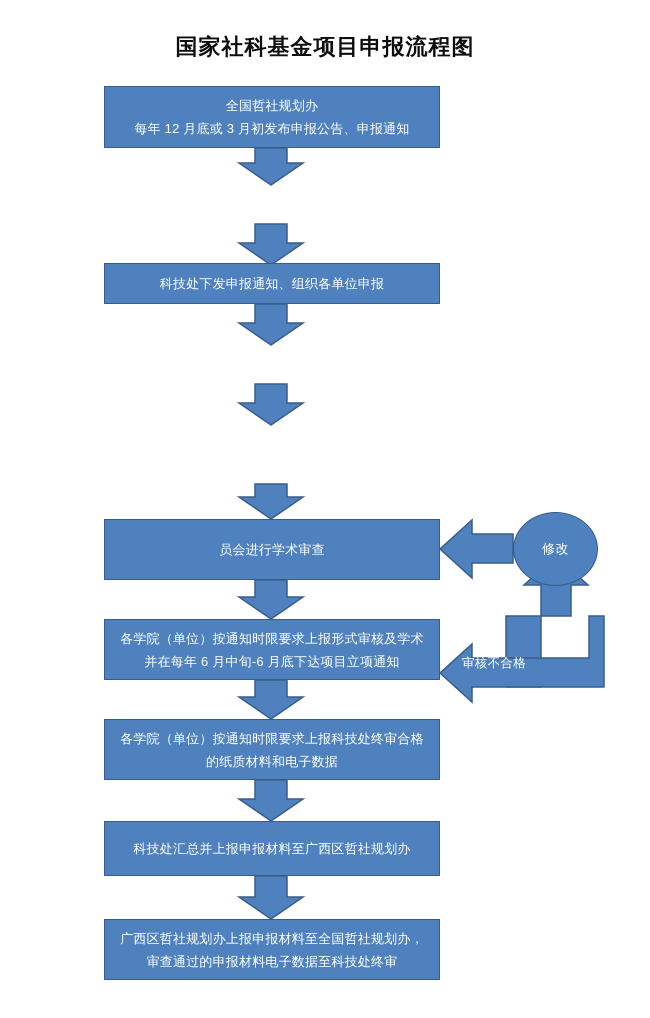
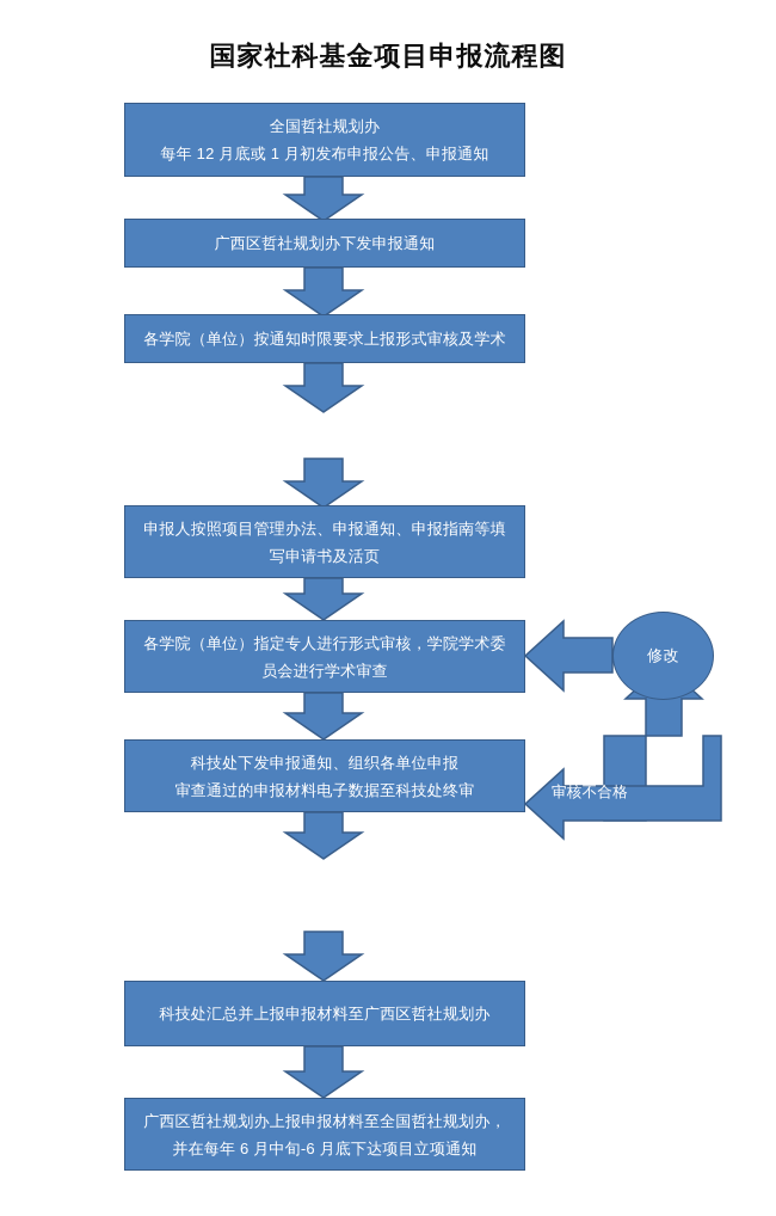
  国家社科基金项目申报流程图
  审核不合格
  全国哲社规划办
- 每年 12 月底或 3 月初发布申报公告、申报通知
+ 每年 12 月底或 1 月初发布申报公告、申报通知
+ 广西区哲社规划办下发申报通知
- 科技处下发申报通知、组织各单位申报
+ 各学院（单位）按通知时限要求上报形式审核及学术
+ 申报人按照项目管理办法、申报通知、申报指南等填
+ 写申请书及活页
+ 各学院（单位）指定专人进行形式审核，学院学术委
  员会进行学术审查
- 各学院（单位）按通知时限要求上报形式审核及学术
+ 科技处下发申报通知、组织各单位申报
- 并在每年 6 月中旬-6 月底下达项目立项通知
+ 审查通过的申报材料电子数据至科技处终审
- 各学院（单位）按通知时限要求上报科技处终审合格
- 的纸质材料和电子数据
  科技处汇总并上报申报材料至广西区哲社规划办
  广西区哲社规划办上报申报材料至全国哲社规划办，
- 审查通过的申报材料电子数据至科技处终审
+ 并在每年 6 月中旬-6 月底下达项目立项通知
  修改
